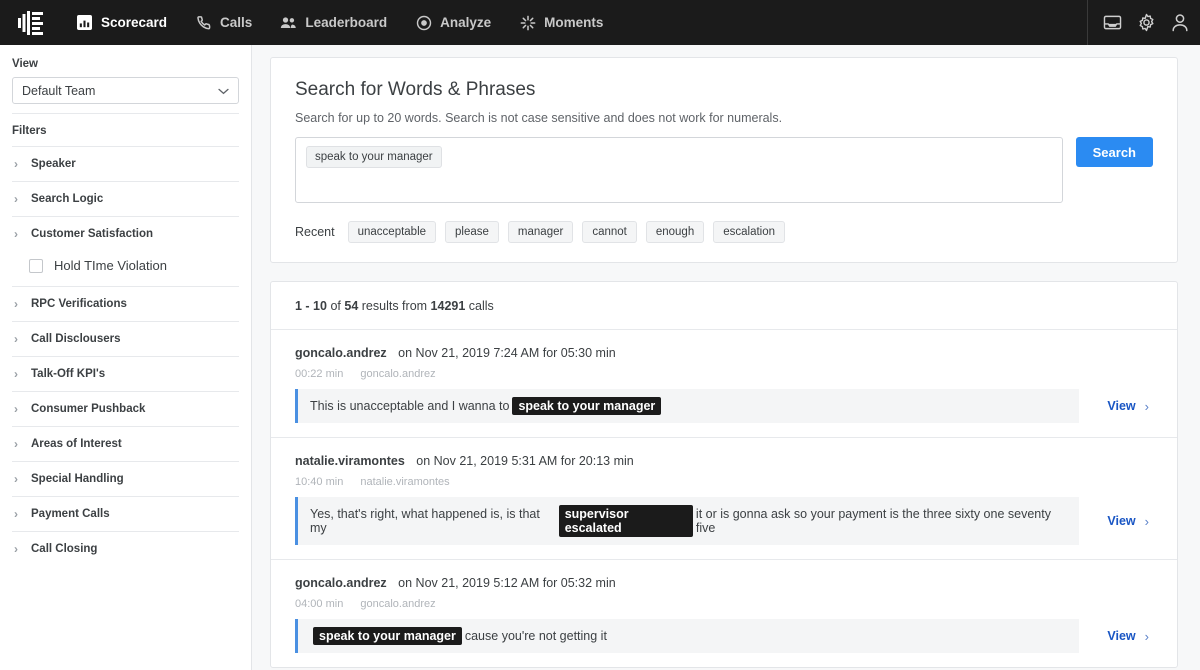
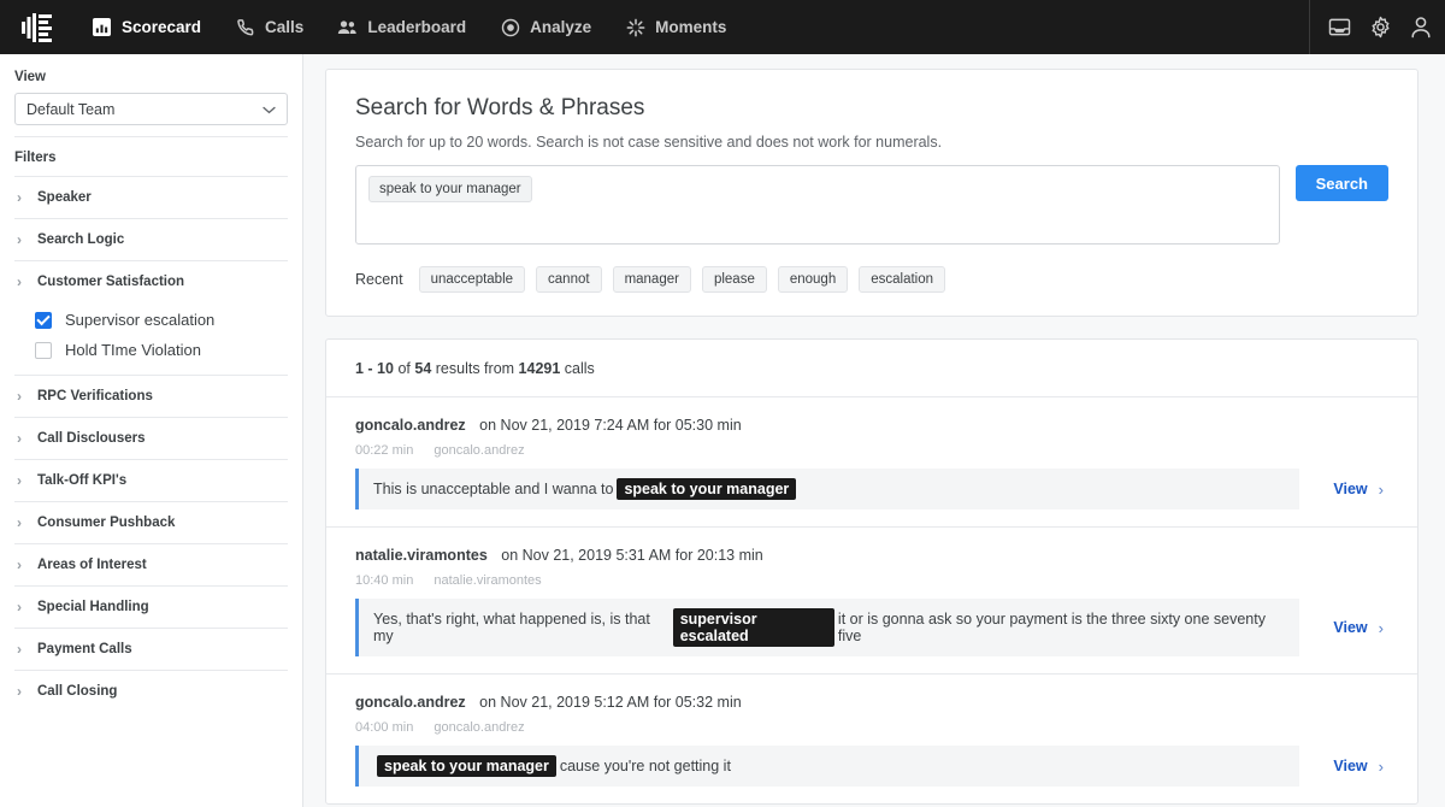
  Scorecard
  Calls
  Leaderboard
  Analyze
  Moments
  View
  Default Team
  Filters
  ›
  Speaker
  ›
  Search Logic
  ›
  Customer Satisfaction
+ Supervisor escalation
  Hold TIme Violation
  ›
  RPC Verifications
  ›
  Call Disclousers
  ›
  Talk-Off KPI's
  ›
  Consumer Pushback
  ›
  Areas of Interest
  ›
  Special Handling
  ›
  Payment Calls
  ›
  Call Closing
  Search for Words & Phrases
  Search for up to 20 words. Search is not case sensitive and does not work for numerals.
  speak to your manager
  Search
  Recent
  unacceptable
- please
+ cannot
  manager
- cannot
+ please
  enough
  escalation
  1 - 10 of 54 results from 14291 calls
  goncalo.andrez on Nov 21, 2019 7:24 AM for 05:30 min
  00:22 min goncalo.andrez
  This is unacceptable and I wanna to
  speak to your manager
  View
  ›
  natalie.viramontes on Nov 21, 2019 5:31 AM for 20:13 min
  10:40 min natalie.viramontes
  Yes, that's right, what happened is, is that my
  supervisor escalated
  it or is gonna ask so your payment is the three sixty one seventy five
  View
  ›
  goncalo.andrez on Nov 21, 2019 5:12 AM for 05:32 min
  04:00 min goncalo.andrez
  speak to your manager
  cause you're not getting it
  View
  ›
